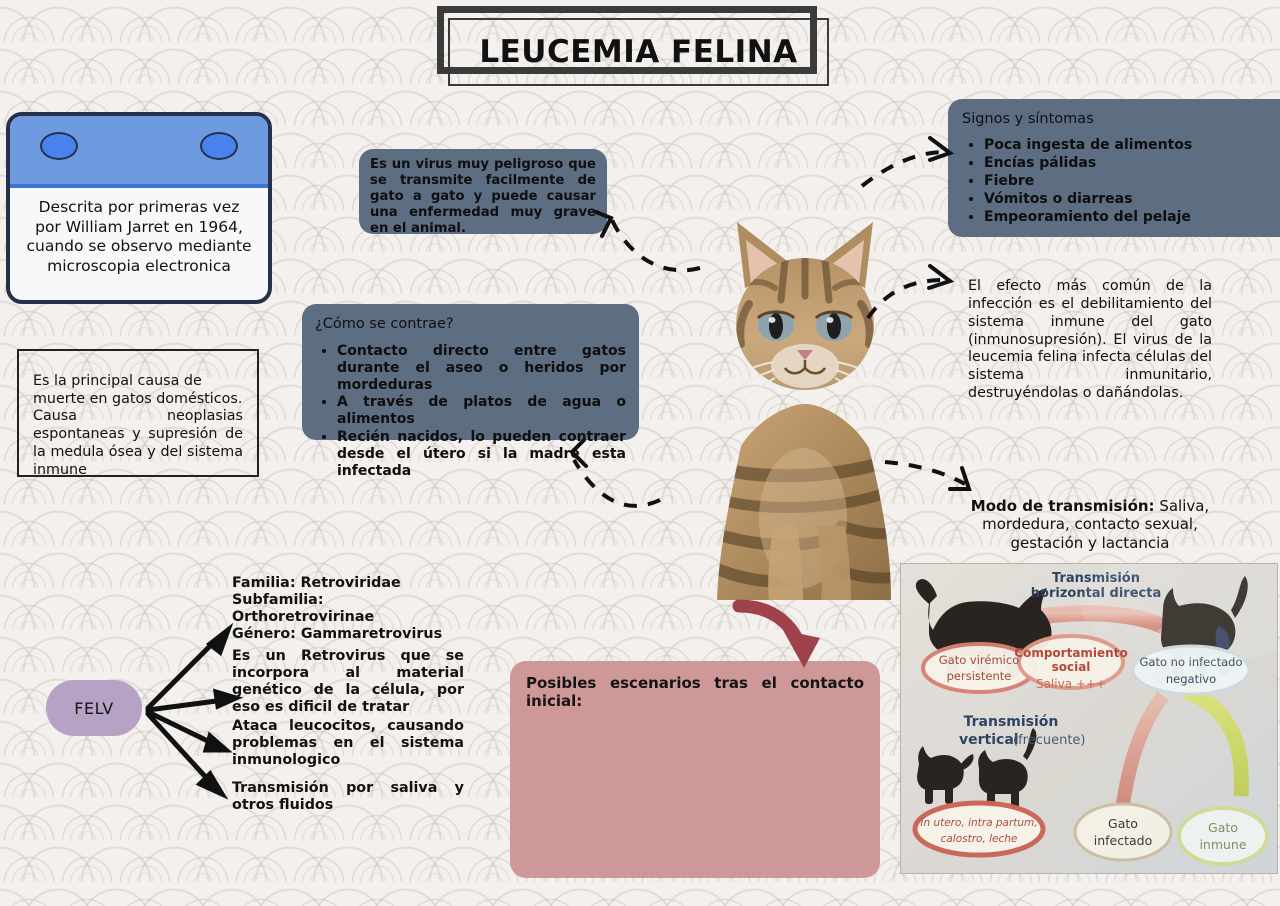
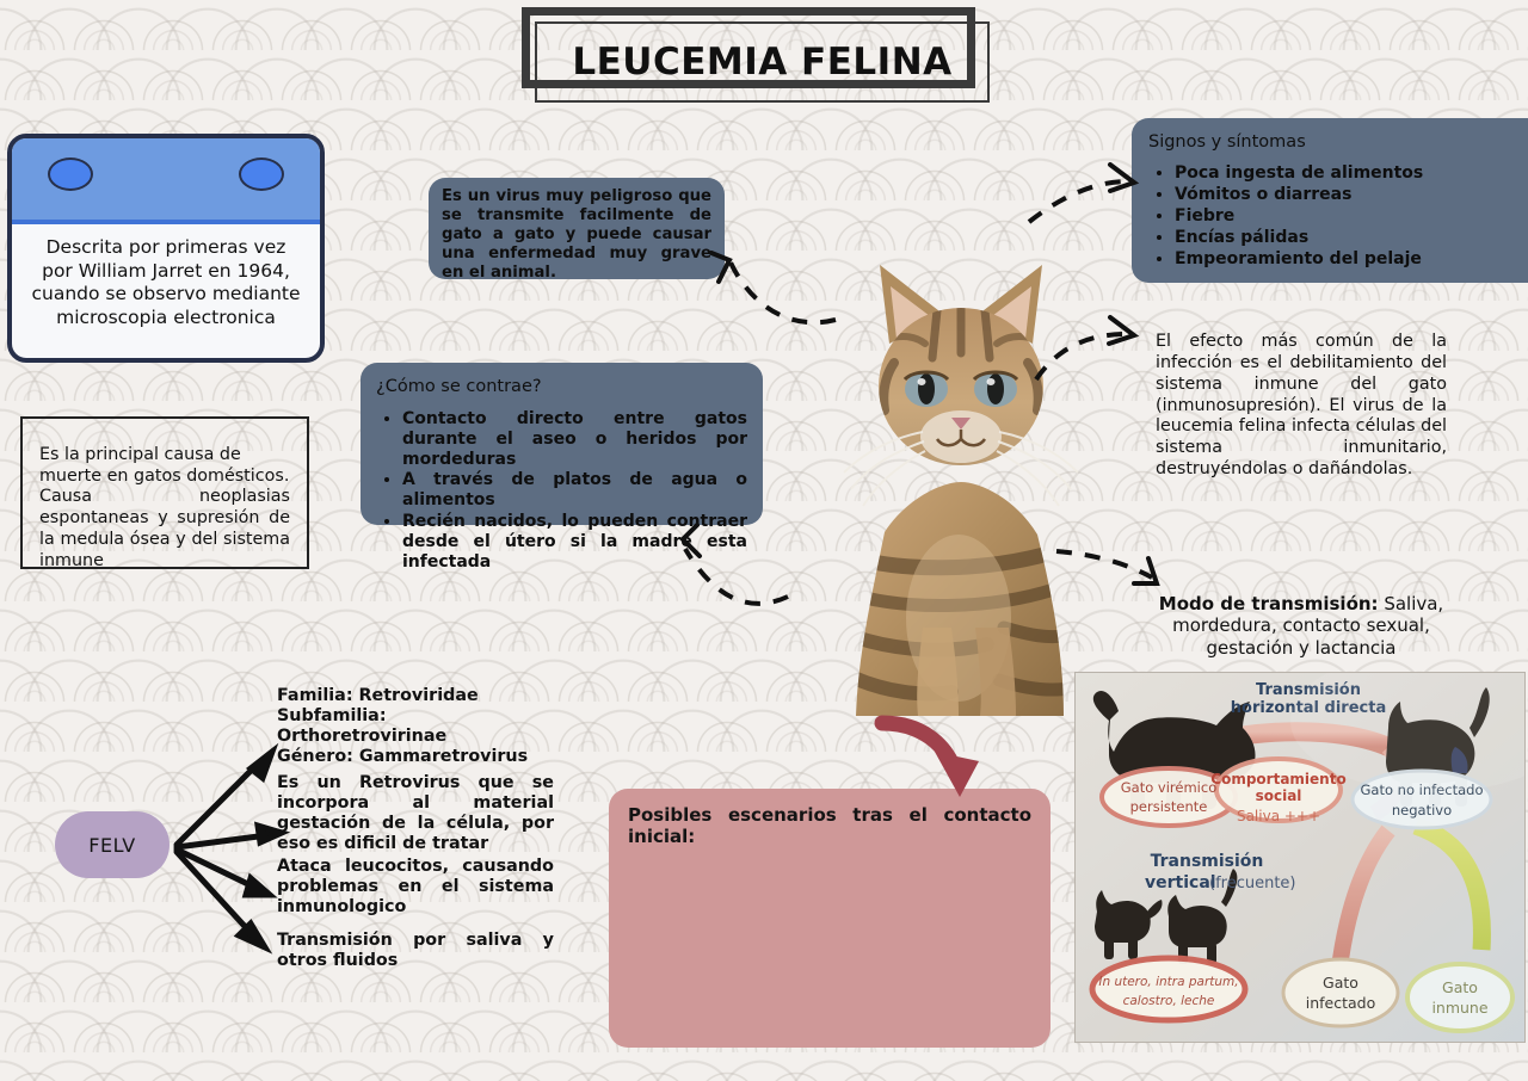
  LEUCEMIA FELINA
  Descrita por primeras vez por William Jarret en 1964, cuando se observo mediante microscopia electronica
  Es la principal causa de muerte en gatos domésticos.
  Causa neoplasias espontaneas y supresión de la medula ósea y del sistema inmune
  Es un virus muy peligroso que se transmite facilmente de gato a gato y puede causar una enfermedad muy grave en el animal.
  ¿Cómo se contrae?
  Contacto directo entre gatos durante el aseo o heridos por mordeduras
  A través de platos de agua o alimentos
  Recién nacidos, lo pueden contraer desde el útero si la madr esta infectada
  Signos y síntomas
  Poca ingesta de alimentos
- Encías pálidas
+ Vómitos o diarreas
  Fiebre
- Vómitos o diarreas
+ Encías pálidas
  Empeoramiento del pelaje
  El efecto más común de la infección es el debilitamiento del sistema inmune del gato (inmunosupresión). El virus de la leucemia felina infecta células del sistema inmunitario, destruyéndolas o dañándolas.
  Modo de transmisión: Saliva, mordedura, contacto sexual, gestación y lactancia
  FELV
  Familia: Retroviridae
  Subfamilia: Orthoretrovirinae
  Género: Gammaretrovirus
- Es un Retrovirus que se incorpora al material genético de la célula, por eso es dificil de tratar
+ Es un Retrovirus que se incorpora al material gestación de la célula, por eso es dificil de tratar
  Ataca leucocitos, causando problemas en el sistema inmunologico
  Transmisión por saliva y otros fluidos
  Posibles escenarios tras el contacto inicial:
  Transmisión
  horizontal directa
  Comportamiento
  social
  Saliva +++
  Gato virémico
  persistente
  Transmisión
  vertical
  (frecuente)
  Gato no infectado
  negativo
  In utero, intra partum,
  calostro, leche
  Gato
  infectado
  Gato
  inmune
